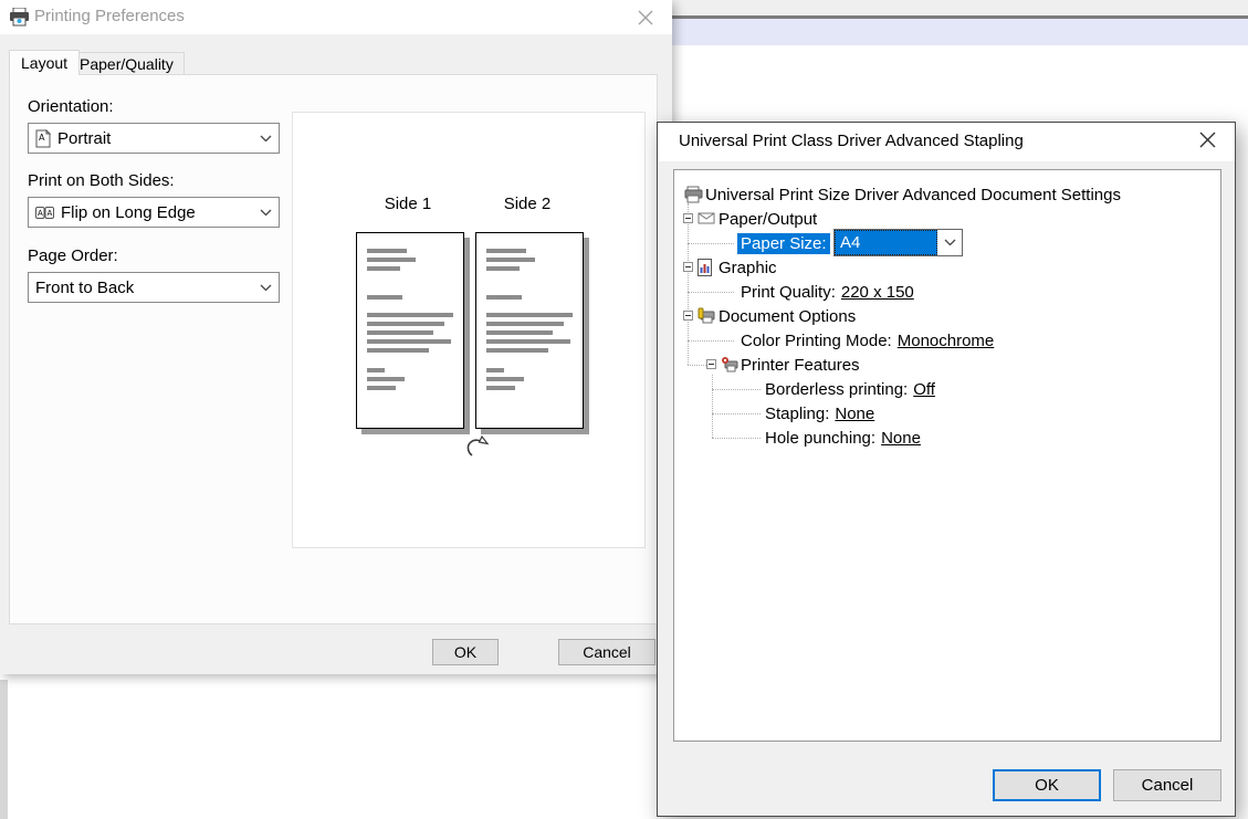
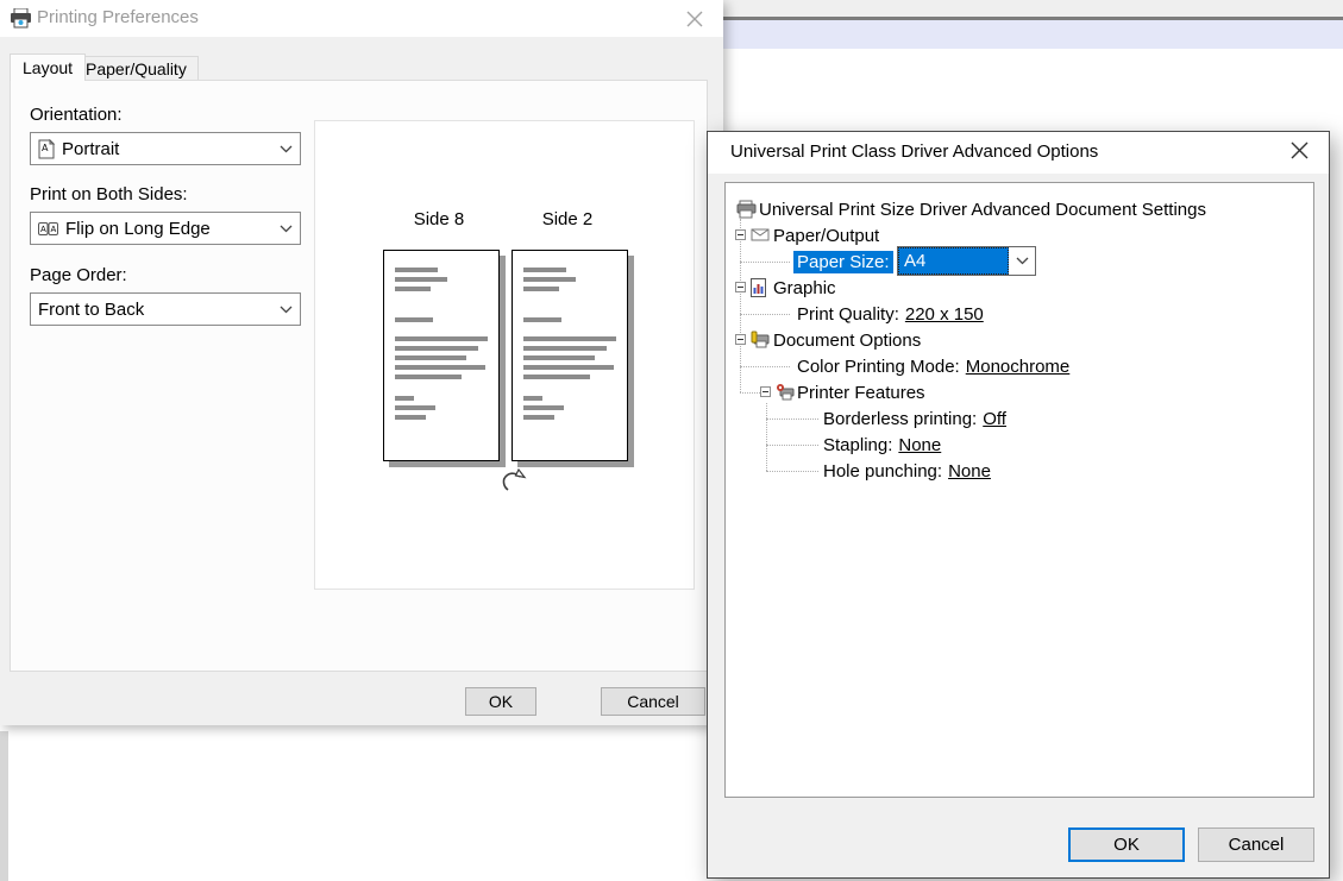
  Printing Preferences
  Paper/Quality
  Layout
  Orientation:
  A
  Portrait
  Print on Both Sides:
  A
  A
  Flip on Long Edge
  Page Order:
  Front to Back
- Side 1
+ Side 8
  Side 2
  OK
  Cancel
- Universal Print Class Driver Advanced Stapling
+ Universal Print Class Driver Advanced Options
  Universal Print Size Driver Advanced Document Settings
  Paper/Output
  Paper Size:
  A4
  Graphic
  Print Quality:
  220 x 150
  Document Options
  Color Printing Mode:
  Monochrome
  Printer Features
  Borderless printing:
  Off
  Stapling:
  None
  Hole punching:
  None
  OK
  Cancel
